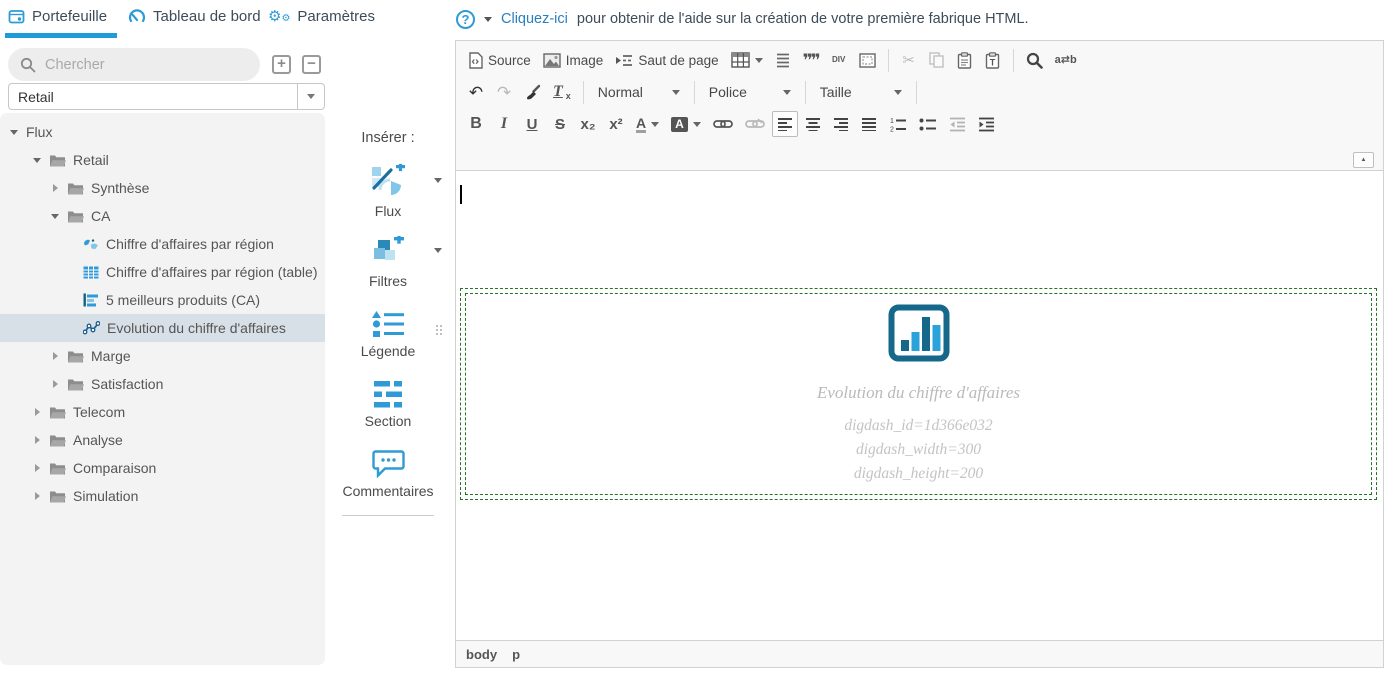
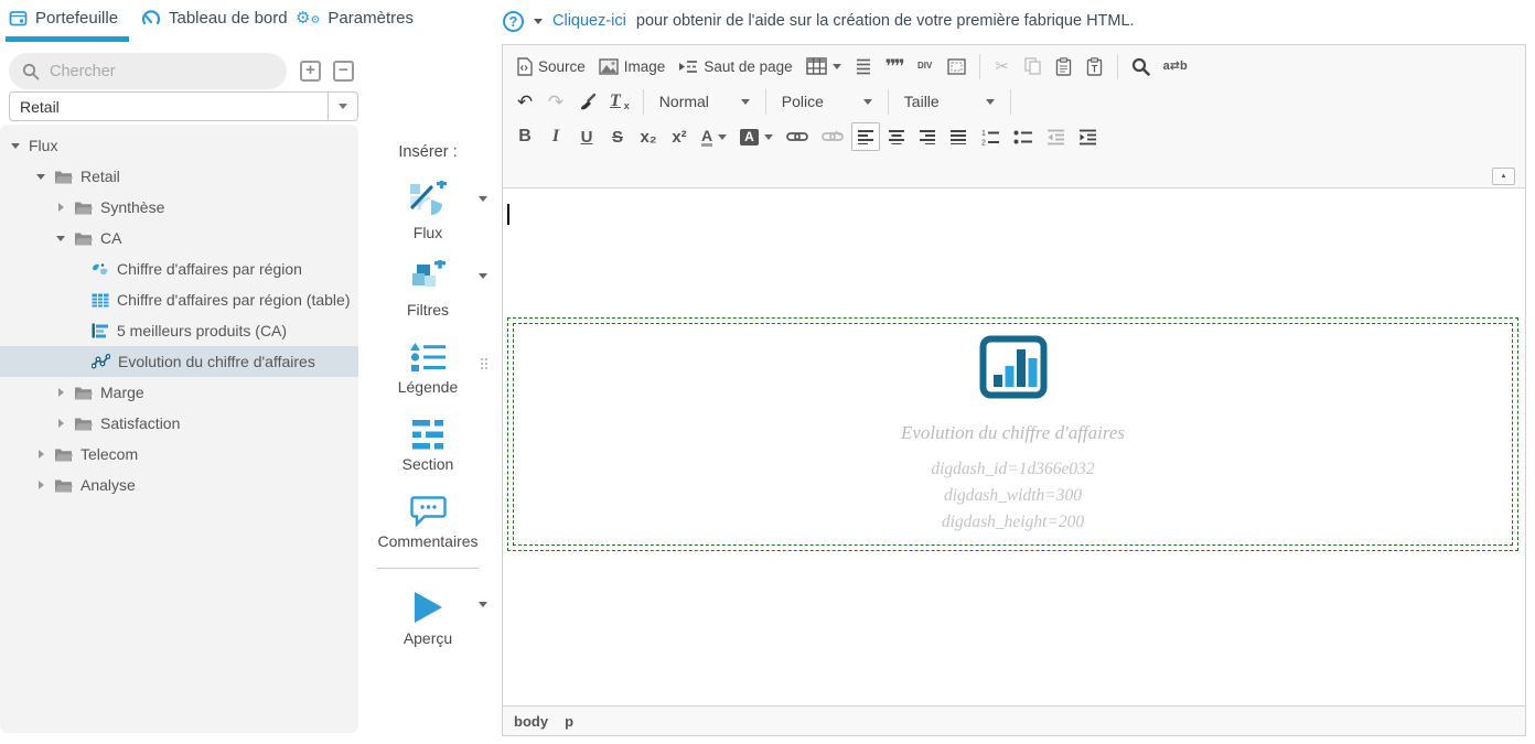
  Portefeuille
  Tableau de bord
  ⚙⚙
  Paramètres
  ?
  Cliquez-ici
  pour obtenir de l'aide sur la création de votre première fabrique HTML.
  Chercher
  +
  −
  Retail
  Flux
  Retail
  Synthèse
  CA
  Chiffre d'affaires par région
  Chiffre d'affaires par région (table)
  5 meilleurs produits (CA)
  Evolution du chiffre d'affaires
  Marge
  Satisfaction
  Telecom
  Analyse
- Comparaison
- Simulation
  Insérer :
  Flux
  Filtres
  Légende
  Section
  Commentaires
+ Aperçu
  Source
  Image
  Saut de page
  ❞❞
  DIV
  ✂
  T
  a⇄b
  ↶
  ↷
  T
  x
  Normal
  Police
  Taille
  B
  I
  U
  S
  x₂
  x²
  A
  A
  Evolution du chiffre d'affaires
  digdash_id=1d366e032
  digdash_width=300
  digdash_height=200
  body
  p
